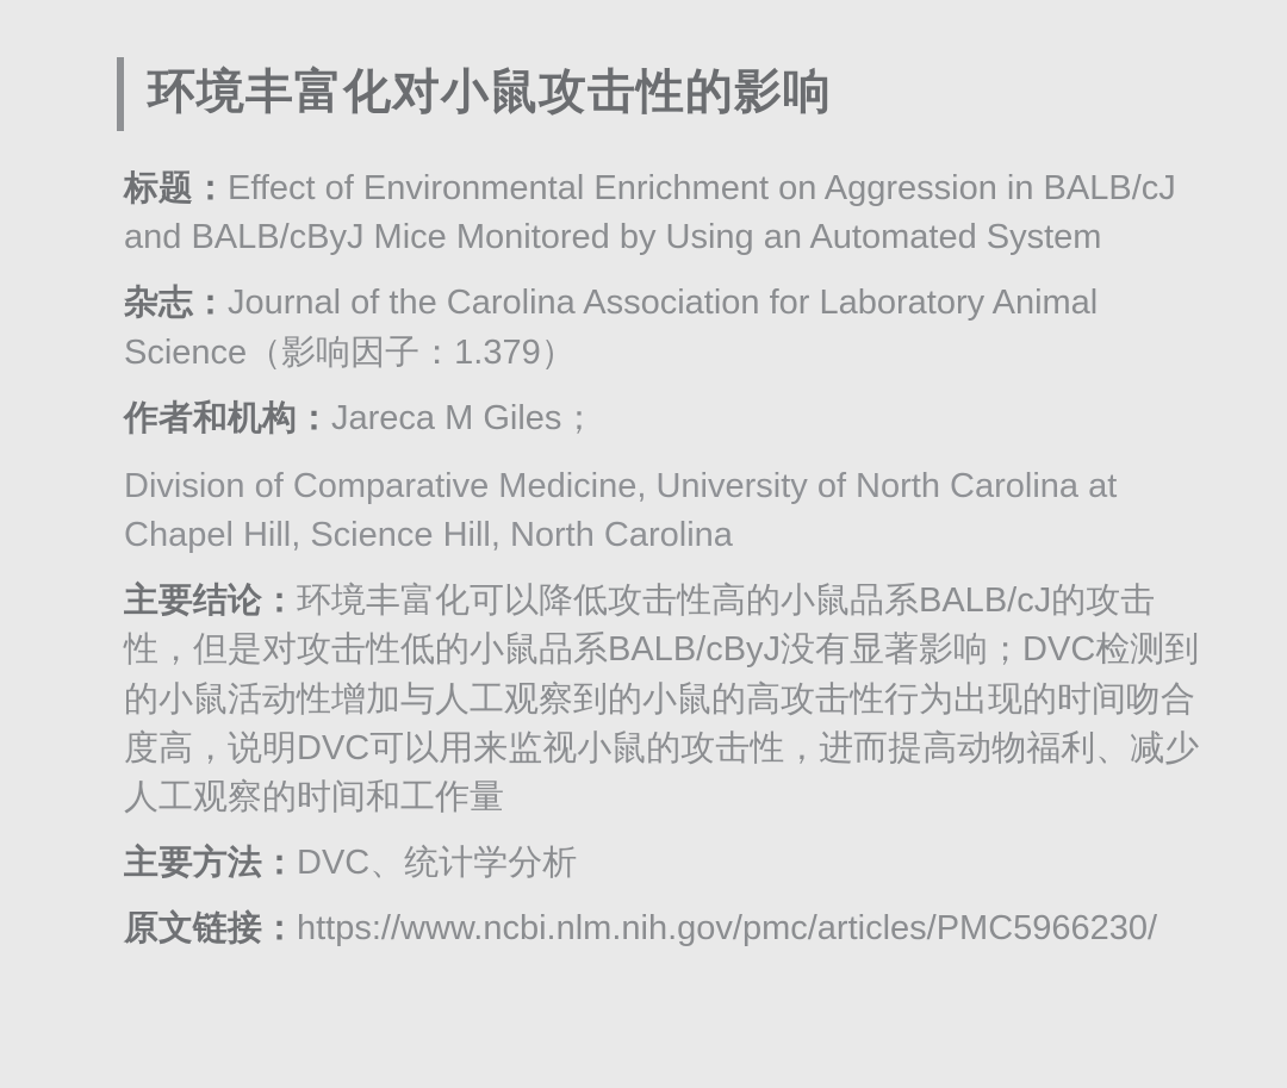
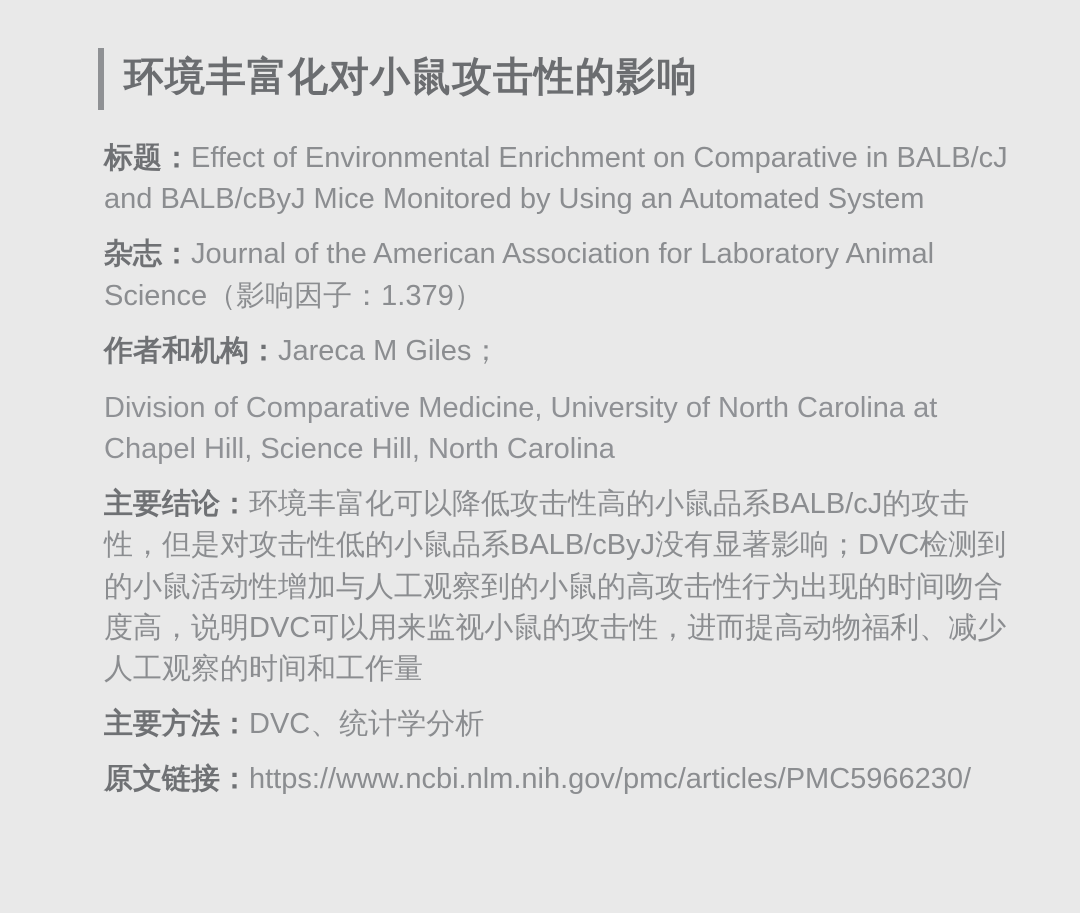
  环境丰富化对小鼠攻击性的影响
- 标题：Effect of Environmental Enrichment on Aggression in BALB/cJ and BALB/cByJ Mice Monitored by Using an Automated System
+ 标题：Effect of Environmental Enrichment on Comparative in BALB/cJ and BALB/cByJ Mice Monitored by Using an Automated System
- 杂志：Journal of the Carolina Association for Laboratory Animal Science（影响因子：1.379）
+ 杂志：Journal of the American Association for Laboratory Animal Science（影响因子：1.379）
  作者和机构：Jareca M Giles；
  Division of Comparative Medicine, University of North Carolina at Chapel Hill, Science Hill, North Carolina
  主要结论：环境丰富化可以降低攻击性高的小鼠品系BALB/cJ的攻击性，但是对攻击性低的小鼠品系BALB/cByJ没有显著影响；DVC检测到的小鼠活动性增加与人工观察到的小鼠的高攻击性行为出现的时间吻合度高，说明DVC可以用来监视小鼠的攻击性，进而提高动物福利、减少人工观察的时间和工作量
  主要方法：DVC、统计学分析
  原文链接：https://www.ncbi.nlm.nih.gov/pmc/articles/PMC5966230/
